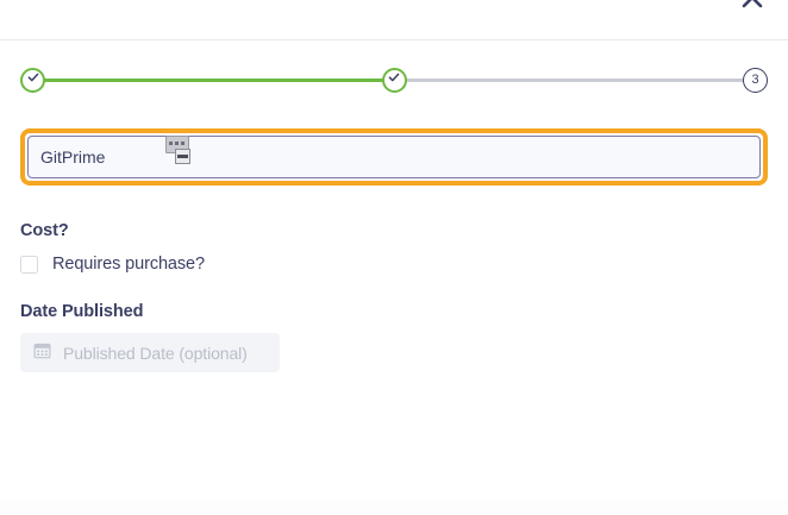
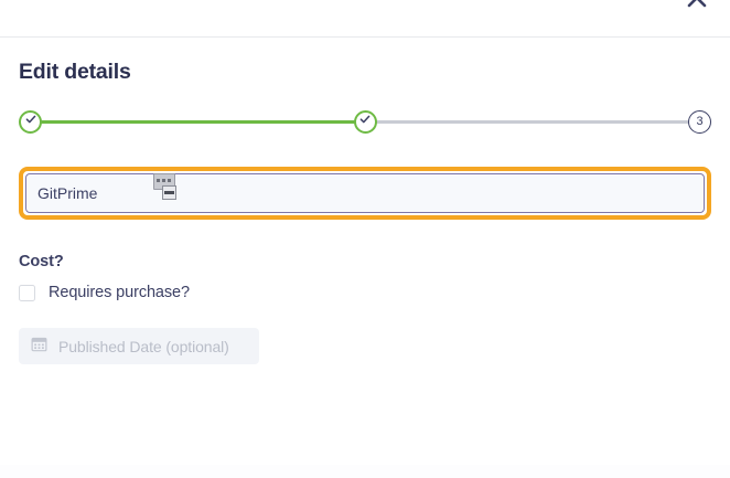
+ Edit details
  3
  GitPrime
  Cost?
  Requires purchase?
- Date Published
  Published Date (optional)
